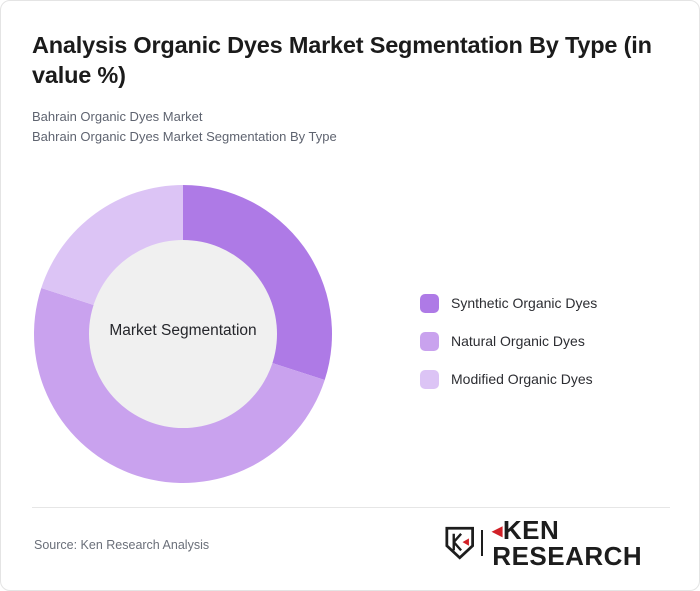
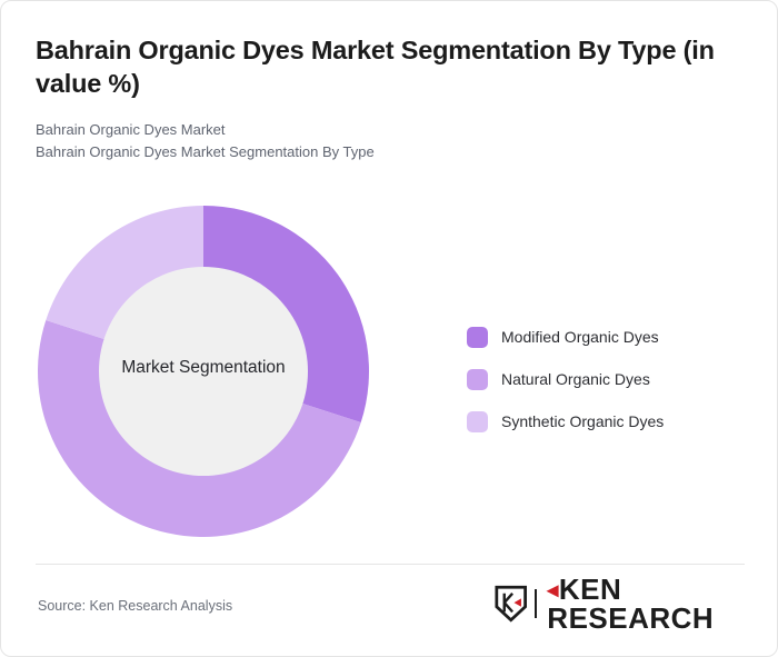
- Analysis Organic Dyes Market Segmentation By Type (in value %)
+ Bahrain Organic Dyes Market Segmentation By Type (in value %)
  Bahrain Organic Dyes Market
  Bahrain Organic Dyes Market Segmentation By Type
  Market Segmentation
- Synthetic Organic Dyes
+ Modified Organic Dyes
  Natural Organic Dyes
- Modified Organic Dyes
+ Synthetic Organic Dyes
  Source: Ken Research Analysis
  ◂KEN RESEARCH
